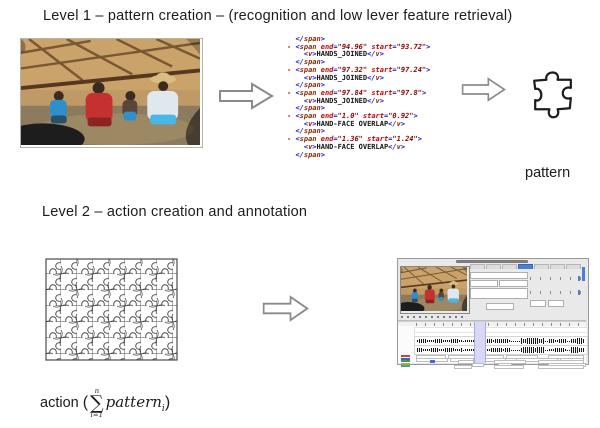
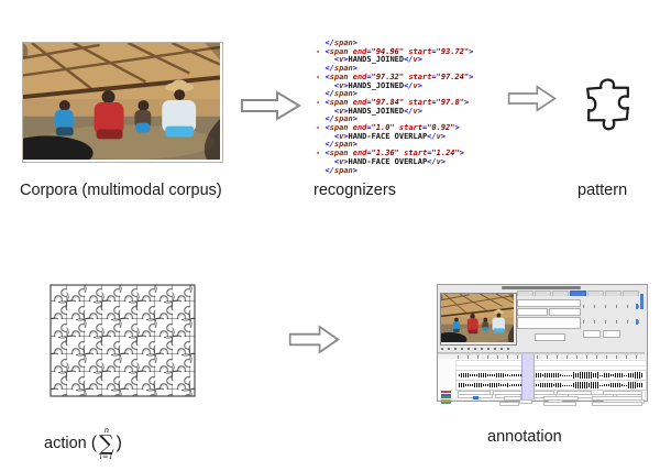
- Level 1 – pattern creation – (recognition and low lever feature retrieval)
  </span>
  - <span end="94.96" start="93.72">
  <v>HANDS_JOINED</v>
  - <span end="97.32" start="97.24">
  <v>HANDS_JOINED</v>
  </span>
  - <span end="97.84" start="97.8">
  <v>HANDS_JOINED</v>
  </span>
  - <span end="1.0" start="0.92">
  <v>HAND-FACE OVERLAP</v>
  </span>
  - <span end="1.36" start="1.24">
  <v>HAND-FACE OVERLAP</v>
  </span>
+ Corpora (multimodal corpus)
+ recognizers
  pattern
- Level 2 – action creation and annotation
  action
  (
  n
  ∑
  i=1
- patterni
  )
+ annotation
